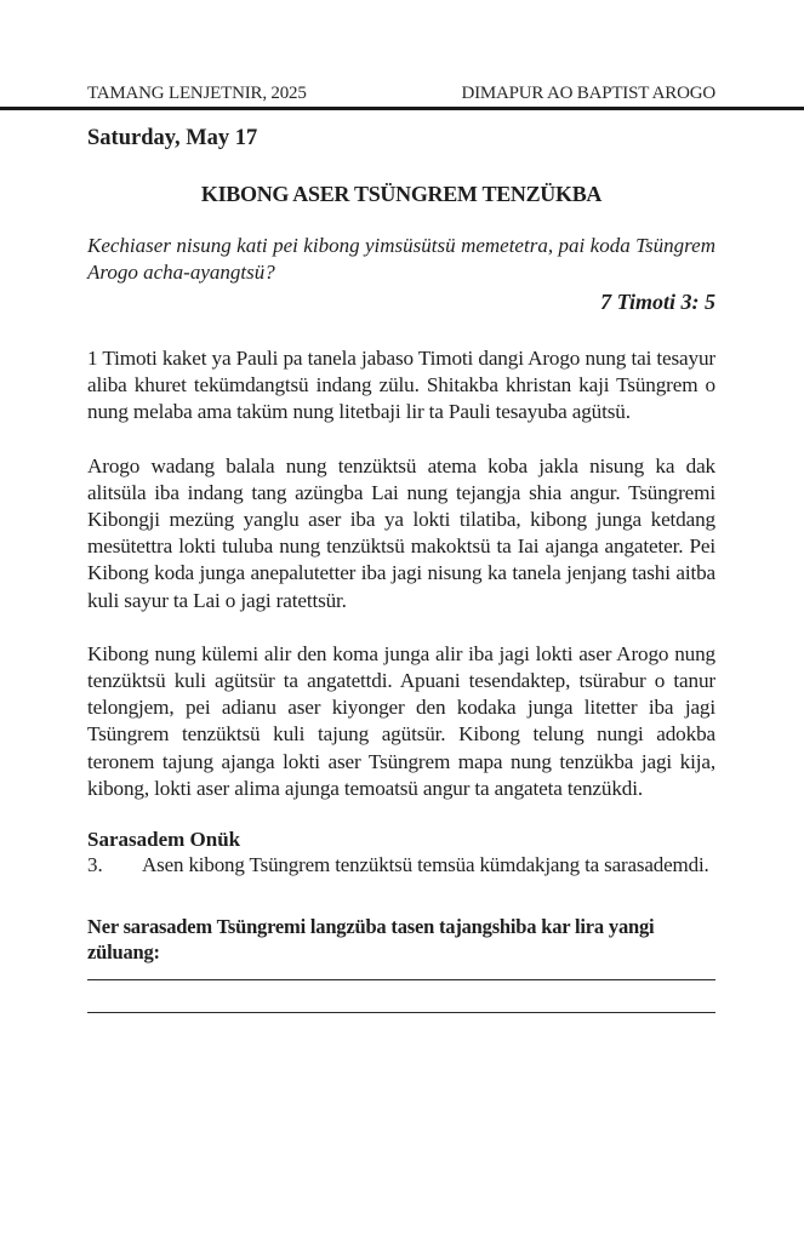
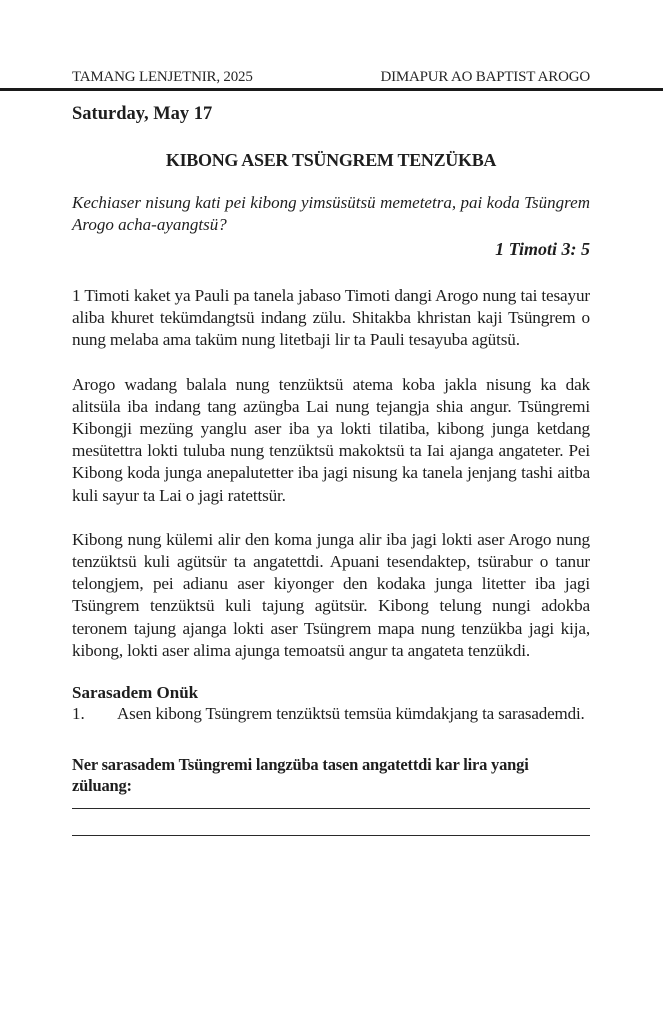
  TAMANG LENJETNIR, 2025
  DIMAPUR AO BAPTIST AROGO
  Saturday, May 17
  KIBONG ASER TSÜNGREM TENZÜKBA
  Kechiaser nisung kati pei kibong yimsüsütsü memetetra, pai koda Tsüngrem Arogo acha-ayangtsü?
- 7 Timoti 3: 5
+ 1 Timoti 3: 5
  1 Timoti kaket ya Pauli pa tanela jabaso Timoti dangi Arogo nung tai tesayur aliba khuret tekümdangtsü indang zülu. Shitakba khristan kaji Tsüngrem o nung melaba ama taküm nung litetbaji lir ta Pauli tesayuba agütsü.
  Arogo wadang balala nung tenzüktsü atema koba jakla nisung ka dak alitsüla iba indang tang azüngba Lai nung tejangja shia angur. Tsüngremi Kibongji mezüng yanglu aser iba ya lokti tilatiba, kibong junga ketdang mesütettra lokti tuluba nung tenzüktsü makoktsü ta Iai ajanga angateter. Pei Kibong koda junga anepalutetter iba jagi nisung ka tanela jenjang tashi aitba kuli sayur ta Lai o jagi ratettsür.
  Kibong nung külemi alir den koma junga alir iba jagi lokti aser Arogo nung tenzüktsü kuli agütsür ta angatettdi. Apuani tesendaktep, tsürabur o tanur telongjem, pei adianu aser kiyonger den kodaka junga litetter iba jagi Tsüngrem tenzüktsü kuli tajung agütsür. Kibong telung nungi adokba teronem tajung ajanga lokti aser Tsüngrem mapa nung tenzükba jagi kija, kibong, lokti aser alima ajunga temoatsü angur ta angateta tenzükdi.
  Sarasadem Onük
- 3.
+ 1.
  Asen kibong Tsüngrem tenzüktsü temsüa kümdakjang ta sarasademdi.
- Ner sarasadem Tsüngremi langzüba tasen tajangshiba kar lira yangi züluang:
+ Ner sarasadem Tsüngremi langzüba tasen angatettdi kar lira yangi züluang:
